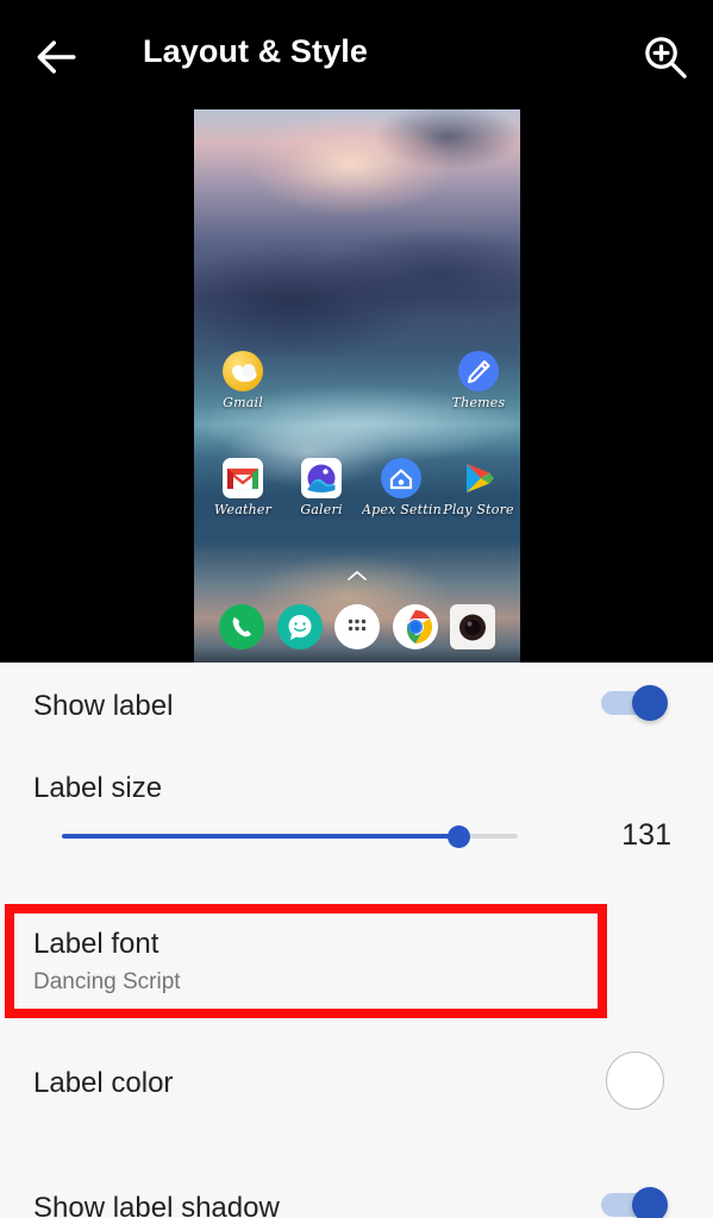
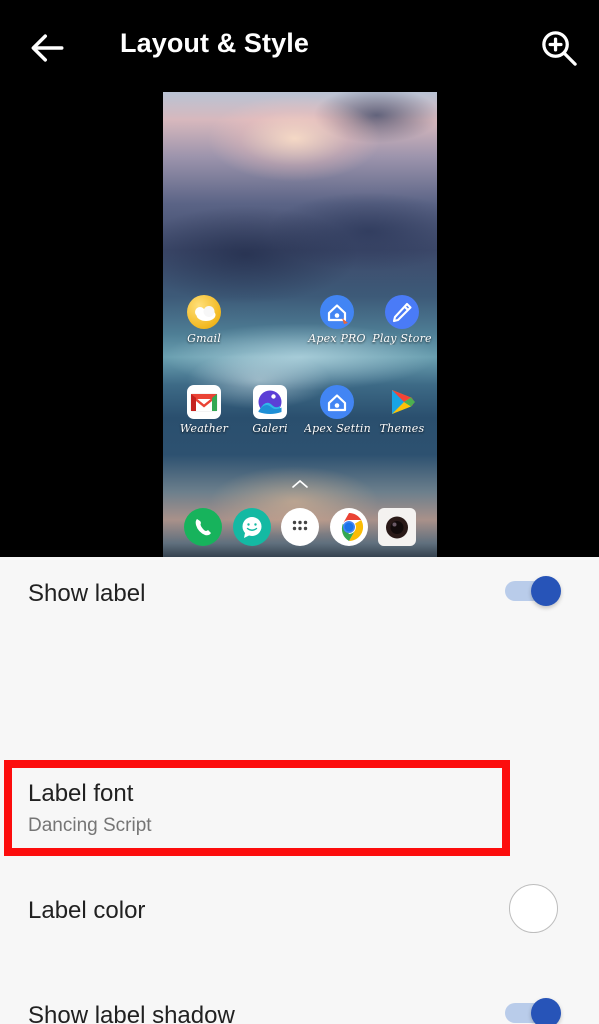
  Layout & Style
  Gmail
+ Apex PRO
- Themes
+ Play Store
  Weather
  Galeri
  Apex Settin
- Play Store
+ Themes
  Show label
- Label size
- 131
  Label font
  Dancing Script
  Label color
  Show label shadow
